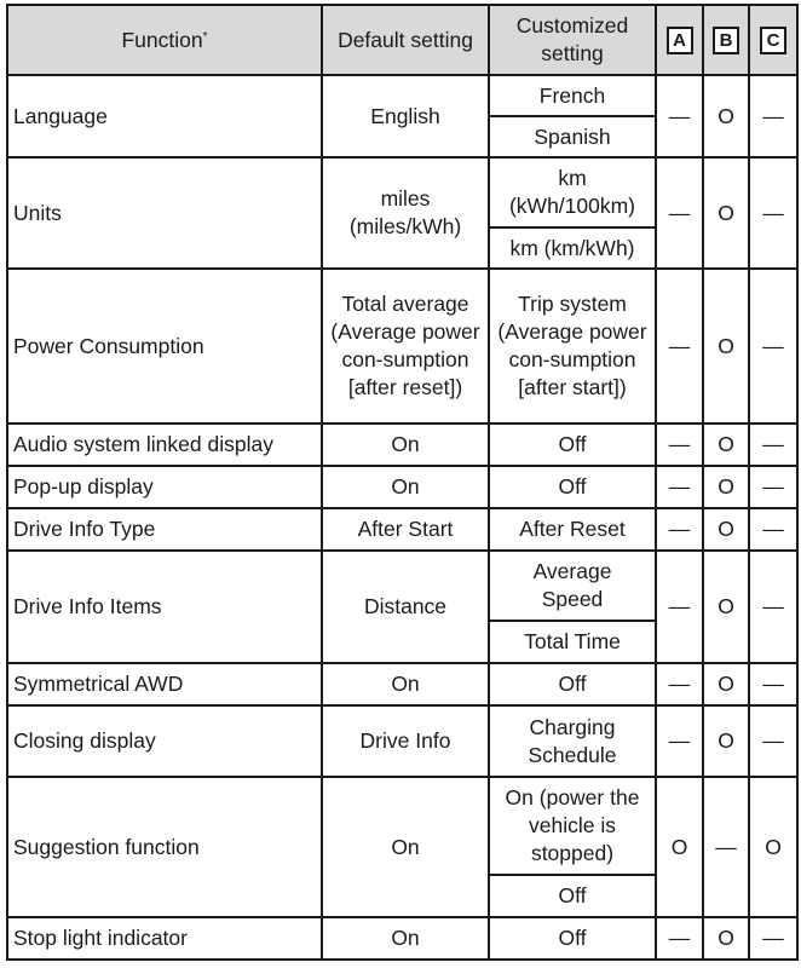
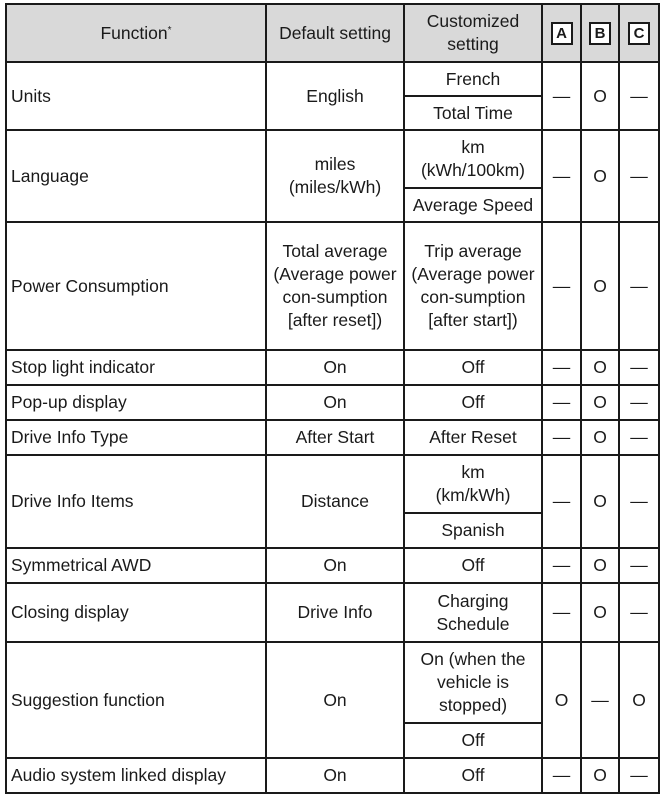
  Function*	Default setting	Customizedsetting	A	B	C
- Language	English	French	—	O	—
+ Units	English	French	—	O	—
- Spanish
+ Total Time
- Units	miles (miles/kWh)	km (kWh/100km)	—	O	—
+ Language	miles (miles/kWh)	km (kWh/100km)	—	O	—
- km (km/kWh)
+ Average Speed
- Power Consumption	Total average (Average power con-sumption [after reset])	Trip system (Average power con-sumption [after start])	—	O	—
+ Power Consumption	Total average (Average power con-sumption [after reset])	Trip average (Average power con-sumption [after start])	—	O	—
- Audio system linked display	On	Off	—	O	—
+ Stop light indicator	On	Off	—	O	—
  Pop-up display	On	Off	—	O	—
  Drive Info Type	After Start	After Reset	—	O	—
- Drive Info Items	Distance	Average Speed	—	O	—
+ Drive Info Items	Distance	km (km/kWh)	—	O	—
- Total Time
+ Spanish
  Symmetrical AWD	On	Off	—	O	—
  Closing display	Drive Info	Charging Schedule	—	O	—
- Suggestion function	On	On (power the vehicle is stopped)	O	—	O
+ Suggestion function	On	On (when the vehicle is stopped)	O	—	O
  Off
- Stop light indicator	On	Off	—	O	—
+ Audio system linked display	On	Off	—	O	—
